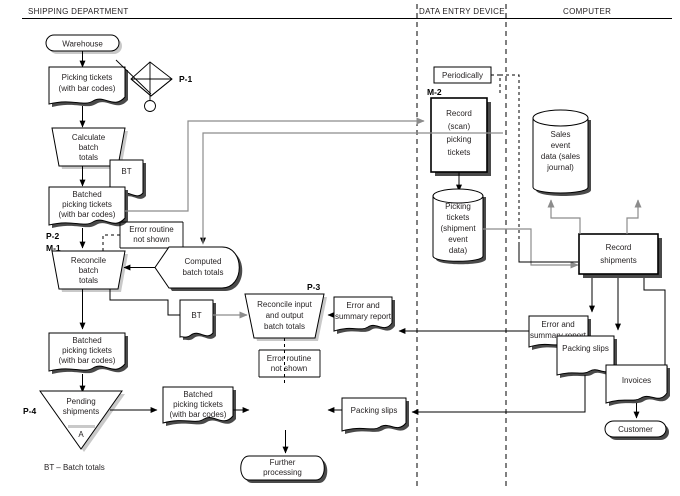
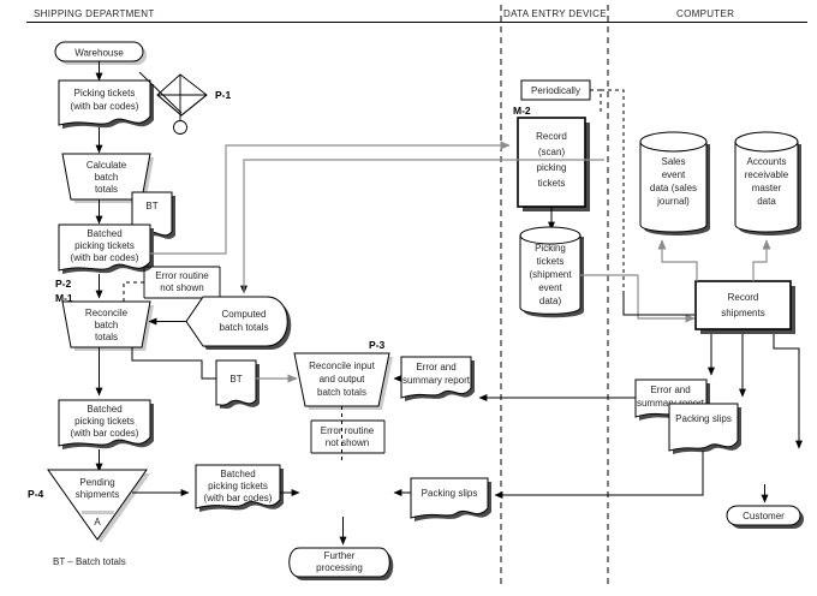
  SHIPPING DEPARTMENT
  DATA ENTRY DEVICE
  COMPUTER
  Warehouse
  Picking tickets
  (with bar codes)
  P-1
  Calculate
  batch
  totals
  BT
  Batched
  picking tickets
  (with bar codes)
  P-2
  M-1
  Error routine
  not shown
  Reconcile
  batch
  totals
  Computed
  batch totals
  Batched
  picking tickets
  (with bar codes)
  BT
  Pending
  shipments
  A
  P-4
  Batched
  picking tickets
  (with bar codes)
  Reconcile input
  and output
  batch totals
  P-3
  Error routine
  not shown
  Further
  processing
  BT – Batch totals
  Periodically
  M-2
  Record
  (scan)
  picking
  tickets
  Picking
  tickets
  (shipment
  event
  data)
  Packing slips
  Error and
  summary report
  Sales
  event
  data (sales
  journal)
+ Accounts
+ receivable
+ master
+ data
  Record
  shipments
  Error and
  Packing slips
- Invoices
  Customer
